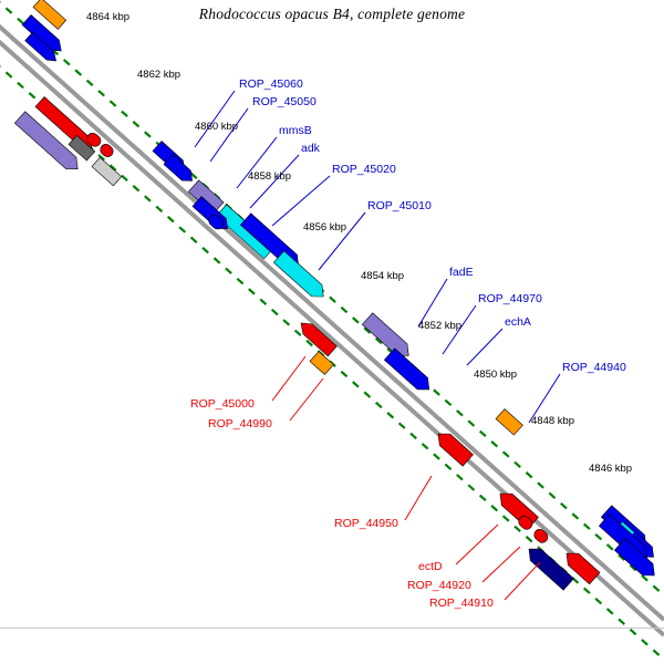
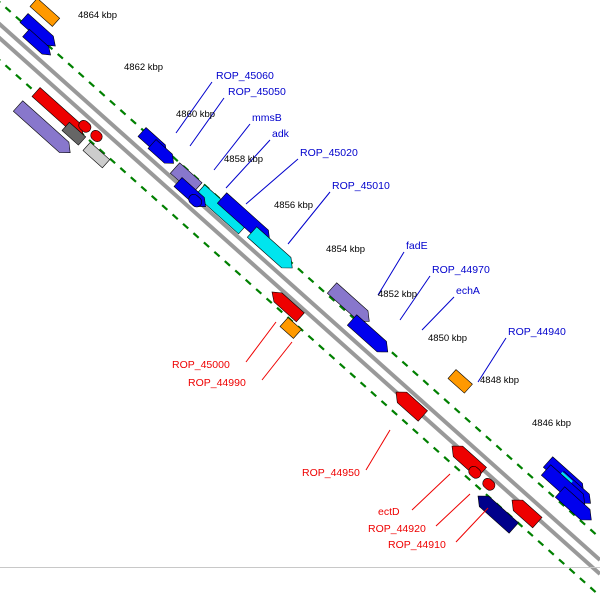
- Rhodococcus opacus B4, complete genome
  4864 kbp
  4862 kbp
  4860 kbp
  4858 kbp
  4856 kbp
  4854 kbp
  4852 kbp
  4850 kbp
  4848 kbp
  4846 kbp
  ROP_45060
  ROP_45050
  mmsB
  adk
  ROP_45020
  ROP_45010
  fadE
  ROP_44970
  echA
  ROP_44940
  ROP_45000
  ROP_44990
  ROP_44950
  ectD
  ROP_44920
  ROP_44910
